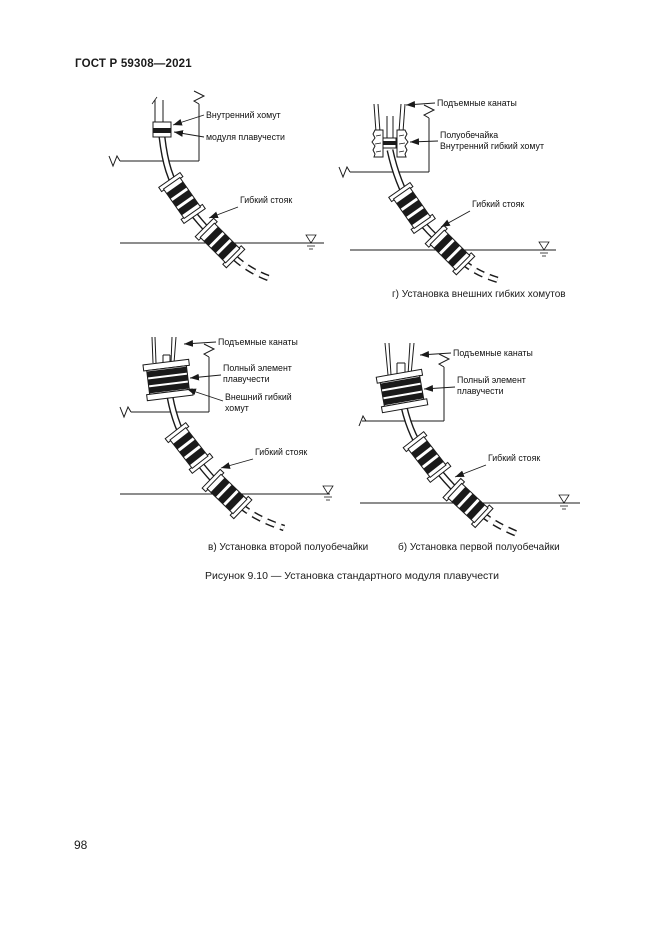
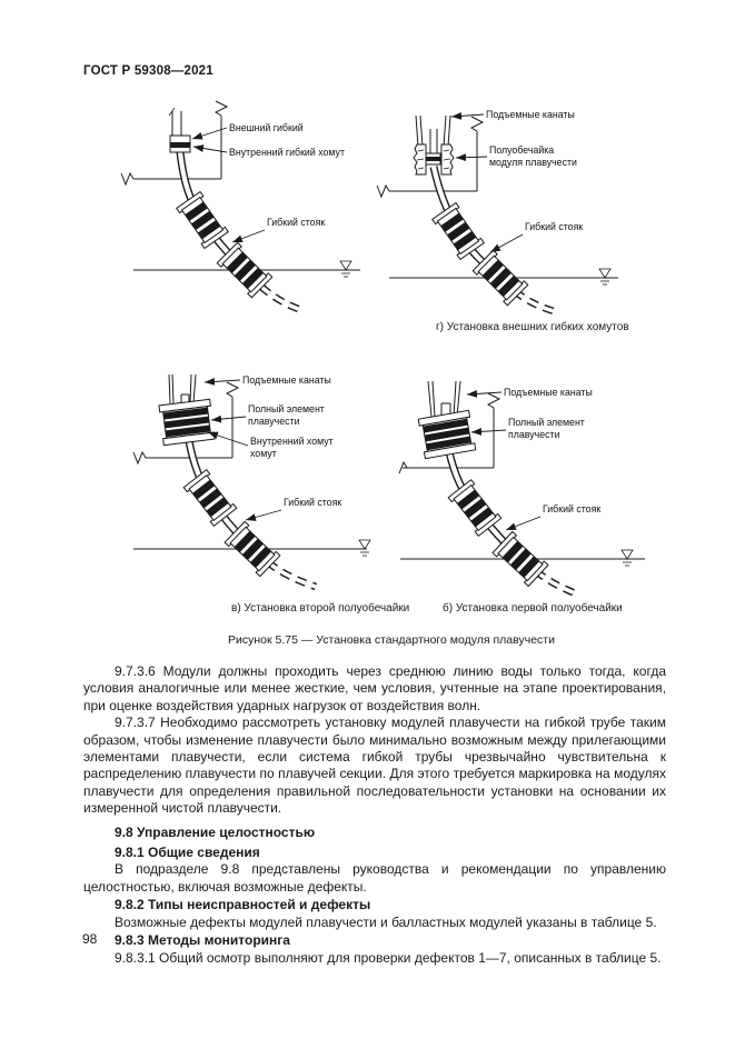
  ГОСТ Р 59308—2021
- Внутренний хомут
+ Внешний гибкий
- модуля плавучести
+ Внутренний гибкий хомут
  Гибкий стояк
  Подъемные канаты
  Полуобечайка
- Внутренний гибкий хомут
+ модуля плавучести
  Гибкий стояк
  Подъемные канаты
  Полный элемент
  плавучести
- Внешний гибкий
+ Внутренний хомут
  хомут
  Гибкий стояк
  Подъемные канаты
  Полный элемент
  плавучести
  Гибкий стояк
  г) Установка внешних гибких хомутов
  в) Установка второй полуобечайки
  б) Установка первой полуобечайки
- Рисунок 9.10 — Установка стандартного модуля плавучести
+ Рисунок 5.75 — Установка стандартного модуля плавучести
+ 9.7.3.6 Модули должны проходить через среднюю линию воды только тогда, когда условия аналогичные или менее жесткие, чем условия, учтенные на этапе проектирования, при оценке воздействия ударных нагрузок от воздействия волн.
+ 9.7.3.7 Необходимо рассмотреть установку модулей плавучести на гибкой трубе таким образом, чтобы изменение плавучести было минимально возможным между прилегающими элементами плавучести, если система гибкой трубы чрезвычайно чувствительна к распределению плавучести по плавучей секции. Для этого требуется маркировка на модулях плавучести для определения правильной последовательности установки на основании их измеренной чистой плавучести.
+ 9.8 Управление целостностью
+ 9.8.1 Общие сведения
+ В подразделе 9.8 представлены руководства и рекомендации по управлению целостностью, включая возможные дефекты.
+ 9.8.2 Типы неисправностей и дефекты
+ Возможные дефекты модулей плавучести и балластных модулей указаны в таблице 5.
+ 9.8.3 Методы мониторинга
+ 9.8.3.1 Общий осмотр выполняют для проверки дефектов 1—7, описанных в таблице 5.
  98
